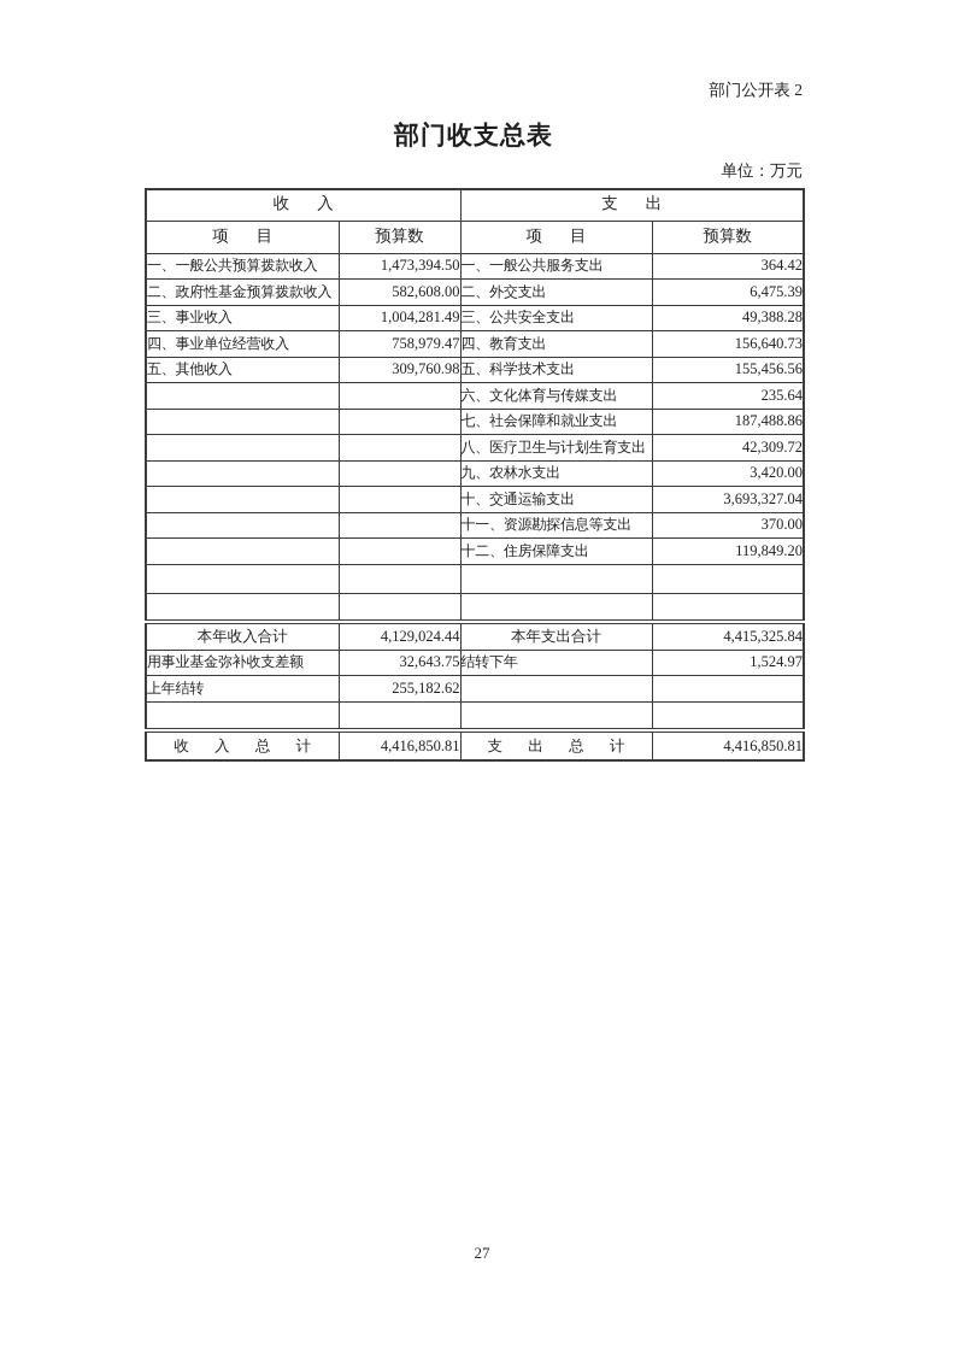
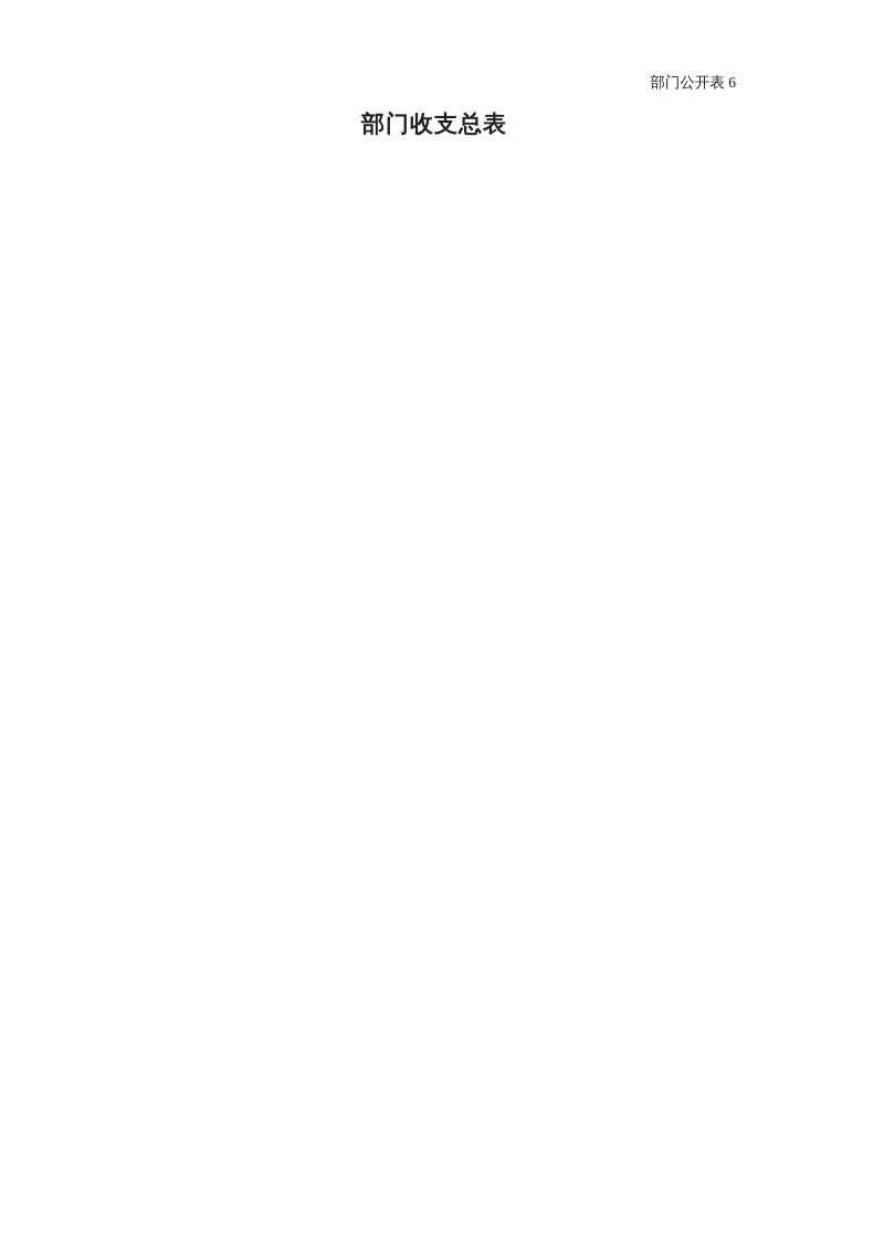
- 部门公开表 2
+ 部门公开表 6
  部门收支总表
- 单位：万元
- 收入	支出
- 项目	预算数	项目	预算数
- 一、一般公共预算拨款收入	1,473,394.50	一、一般公共服务支出	364.42
- 二、政府性基金预算拨款收入	582,608.00	二、外交支出	6,475.39
- 三、事业收入	1,004,281.49	三、公共安全支出	49,388.28
- 四、事业单位经营收入	758,979.47	四、教育支出	156,640.73
- 五、其他收入	309,760.98	五、科学技术支出	155,456.56
- 		六、文化体育与传媒支出	235.64
- 		七、社会保障和就业支出	187,488.86
- 		八、医疗卫生与计划生育支出	42,309.72
- 		九、农林水支出	3,420.00
- 		十、交通运输支出	3,693,327.04
- 		十一、资源勘探信息等支出	370.00
- 		十二、住房保障支出	119,849.20
- 本年收入合计	4,129,024.44	本年支出合计	4,415,325.84
- 用事业基金弥补收支差额	32,643.75	结转下年	1,524.97
- 上年结转	255,182.62
- 收入总计	4,416,850.81	支出总计	4,416,850.81
- 27
